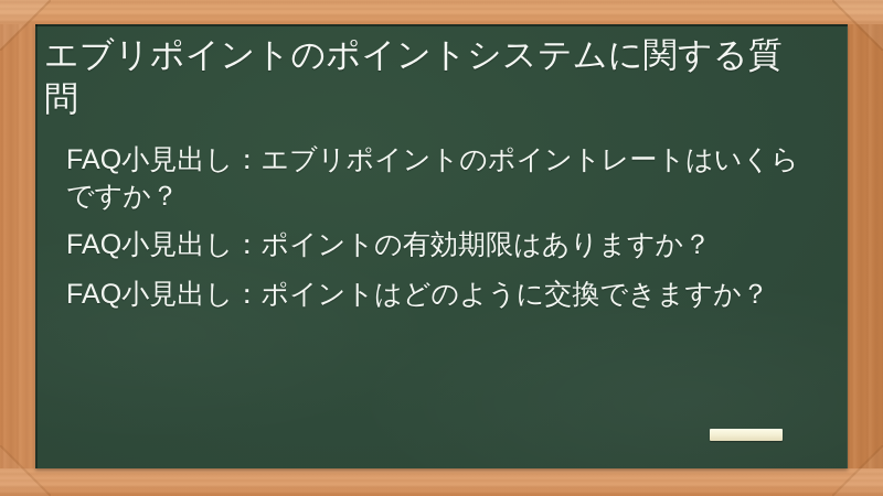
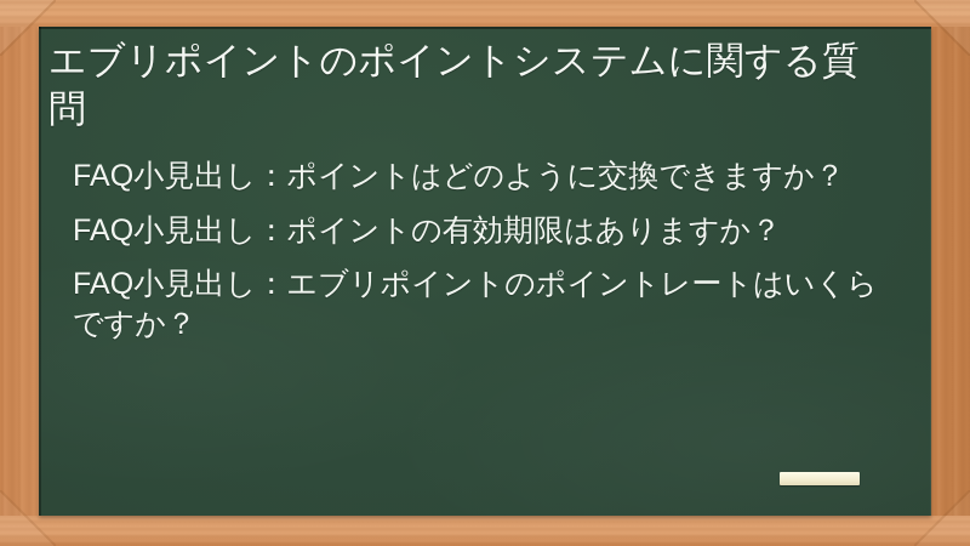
  エブリポイントのポイントシステムに関する質問
- FAQ小見出し：エブリポイントのポイントレートはいくらですか？
+ FAQ小見出し：ポイントはどのように交換できますか？
  FAQ小見出し：ポイントの有効期限はありますか？
- FAQ小見出し：ポイントはどのように交換できますか？
+ FAQ小見出し：エブリポイントのポイントレートはいくらですか？
